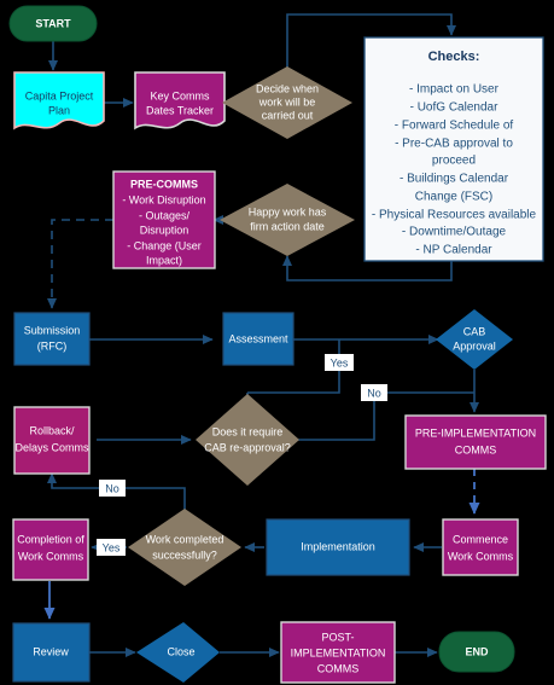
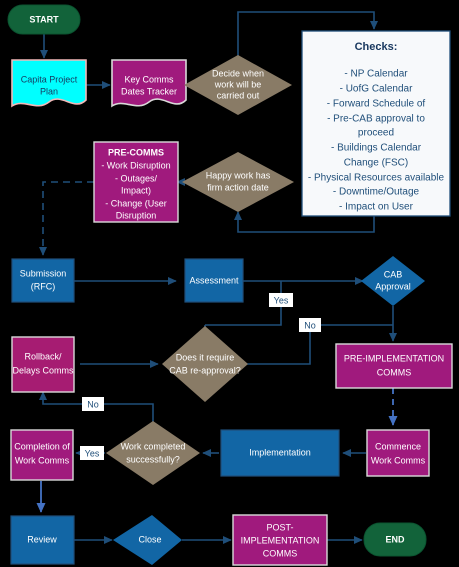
  START
  Capita Project
  Plan
  Key Comms
  Dates Tracker
  Decide when
  work will be
  carried out
  Checks:
- - Impact on User
+ - NP Calendar
  - UofG Calendar
  - Forward Schedule of
  - Pre-CAB approval to
  proceed
  - Buildings Calendar
  Change (FSC)
  - Physical Resources available
  - Downtime/Outage
- - NP Calendar
+ - Impact on User
  Happy work has
  firm action date
  PRE-COMMS
  - Work Disruption
  - Outages/
- Disruption
+ Impact)
  - Change (User
- Impact)
+ Disruption
  Submission
  (RFC)
  Assessment
  CAB
  Approval
  Rollback/
  Delays Comms
  Does it require
  CAB re-approval?
  PRE-IMPLEMENTATION
  COMMS
  Completion of
  Work Comms
  Work completed
  successfully?
  Implementation
  Commence
  Work Comms
  Review
  Close
  POST-
  IMPLEMENTATION
  COMMS
  END
  Yes
  No
  No
  Yes
